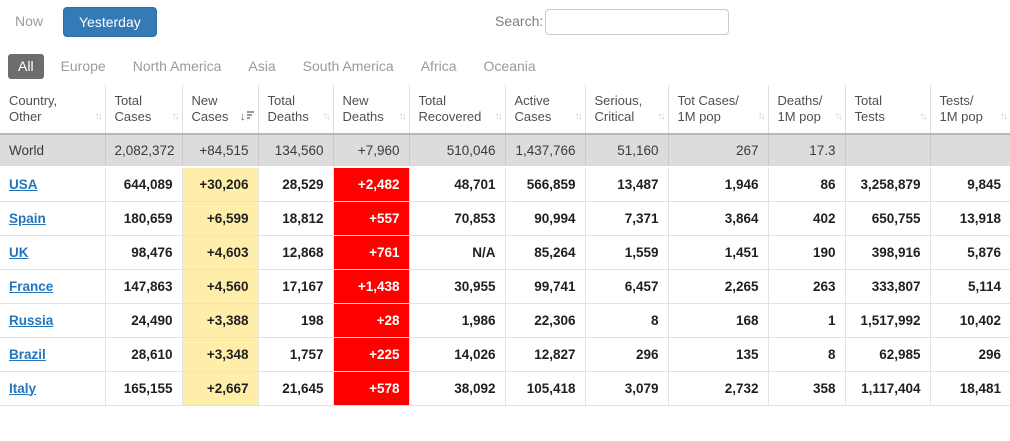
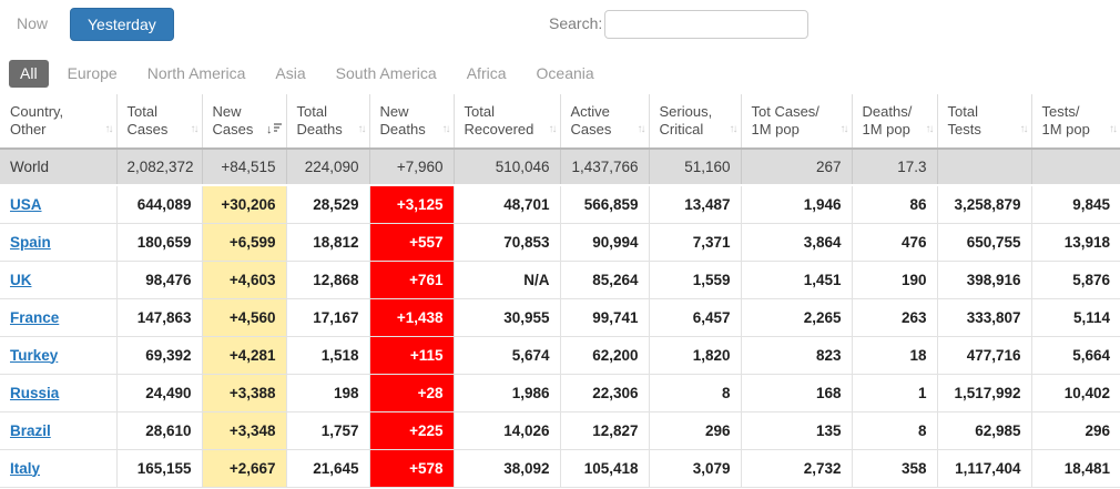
  Now
  Yesterday
  Search:
  All Europe North America Asia South America Africa Oceania
  Country,Other ↑↓	TotalCases ↑↓	NewCases ↓	TotalDeaths ↑↓	NewDeaths ↑↓	TotalRecovered ↑↓	ActiveCases ↑↓	Serious,Critical ↑↓	Tot Cases/1M pop ↑↓	Deaths/1M pop ↑↓	TotalTests ↑↓	Tests/1M pop ↑↓
- World	2,082,372	+84,515	134,560	+7,960	510,046	1,437,766	51,160	267	17.3
+ World	2,082,372	+84,515	224,090	+7,960	510,046	1,437,766	51,160	267	17.3
- USA	644,089	+30,206	28,529	+2,482	48,701	566,859	13,487	1,946	86	3,258,879	9,845
+ USA	644,089	+30,206	28,529	+3,125	48,701	566,859	13,487	1,946	86	3,258,879	9,845
- Spain	180,659	+6,599	18,812	+557	70,853	90,994	7,371	3,864	402	650,755	13,918
+ Spain	180,659	+6,599	18,812	+557	70,853	90,994	7,371	3,864	476	650,755	13,918
  UK	98,476	+4,603	12,868	+761	N/A	85,264	1,559	1,451	190	398,916	5,876
  France	147,863	+4,560	17,167	+1,438	30,955	99,741	6,457	2,265	263	333,807	5,114
+ Turkey	69,392	+4,281	1,518	+115	5,674	62,200	1,820	823	18	477,716	5,664
  Russia	24,490	+3,388	198	+28	1,986	22,306	8	168	1	1,517,992	10,402
  Brazil	28,610	+3,348	1,757	+225	14,026	12,827	296	135	8	62,985	296
  Italy	165,155	+2,667	21,645	+578	38,092	105,418	3,079	2,732	358	1,117,404	18,481
